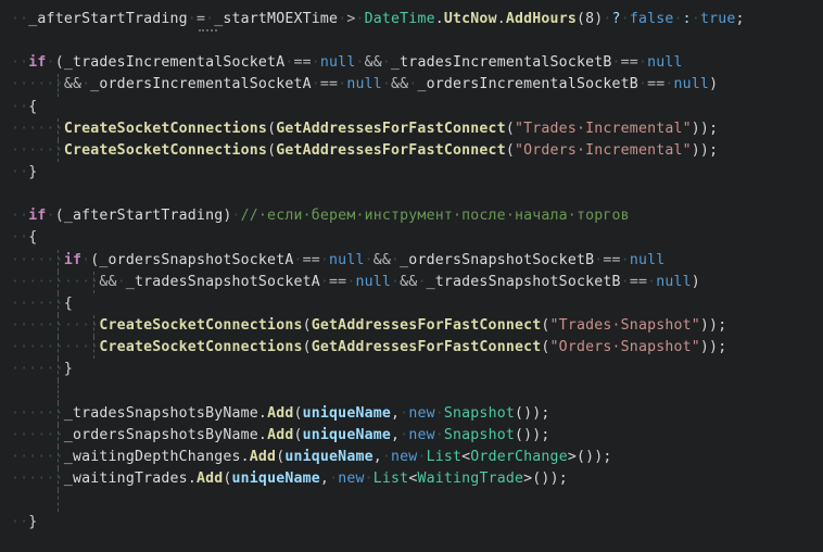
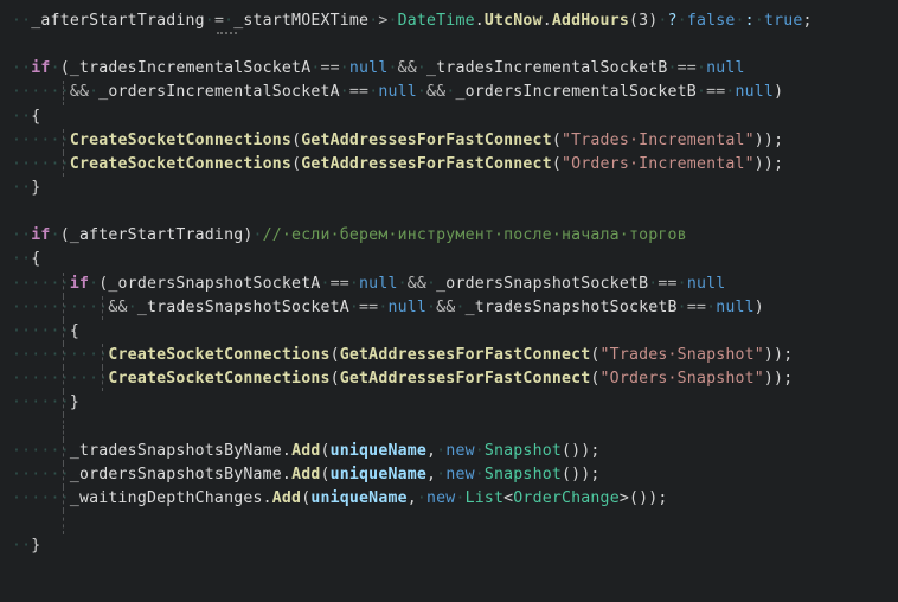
- ··_afterStartTrading·=·_startMOEXTime·>·DateTime.UtcNow.AddHours(8)·?·false·:·true;
+ ··_afterStartTrading·=·_startMOEXTime·>·DateTime.UtcNow.AddHours(3)·?·false·:·true;
  ··if·(_tradesIncrementalSocketA·==·null·&&·_tradesIncrementalSocketB·==·null
  ······&&·_ordersIncrementalSocketA·==·null·&&·_ordersIncrementalSocketB·==·null)
  ··{
  ······CreateSocketConnections(GetAddressesForFastConnect("Trades·Incremental"));
  ······CreateSocketConnections(GetAddressesForFastConnect("Orders·Incremental"));
  ··}
  ··if·(_afterStartTrading)·//·если·берем·инструмент·после·начала·торгов
  ··{
  ······if·(_ordersSnapshotSocketA·==·null·&&·_ordersSnapshotSocketB·==·null
  ··········&&·_tradesSnapshotSocketA·==·null·&&·_tradesSnapshotSocketB·==·null)
  ······{
  ··········CreateSocketConnections(GetAddressesForFastConnect("Trades·Snapshot"));
  ··········CreateSocketConnections(GetAddressesForFastConnect("Orders·Snapshot"));
  ······}
  ······_tradesSnapshotsByName.Add(uniqueName,·new·Snapshot());
  ······_ordersSnapshotsByName.Add(uniqueName,·new·Snapshot());
  ······_waitingDepthChanges.Add(uniqueName,·new·List<OrderChange>());
- ······_waitingTrades.Add(uniqueName,·new·List<WaitingTrade>());
  ··}
